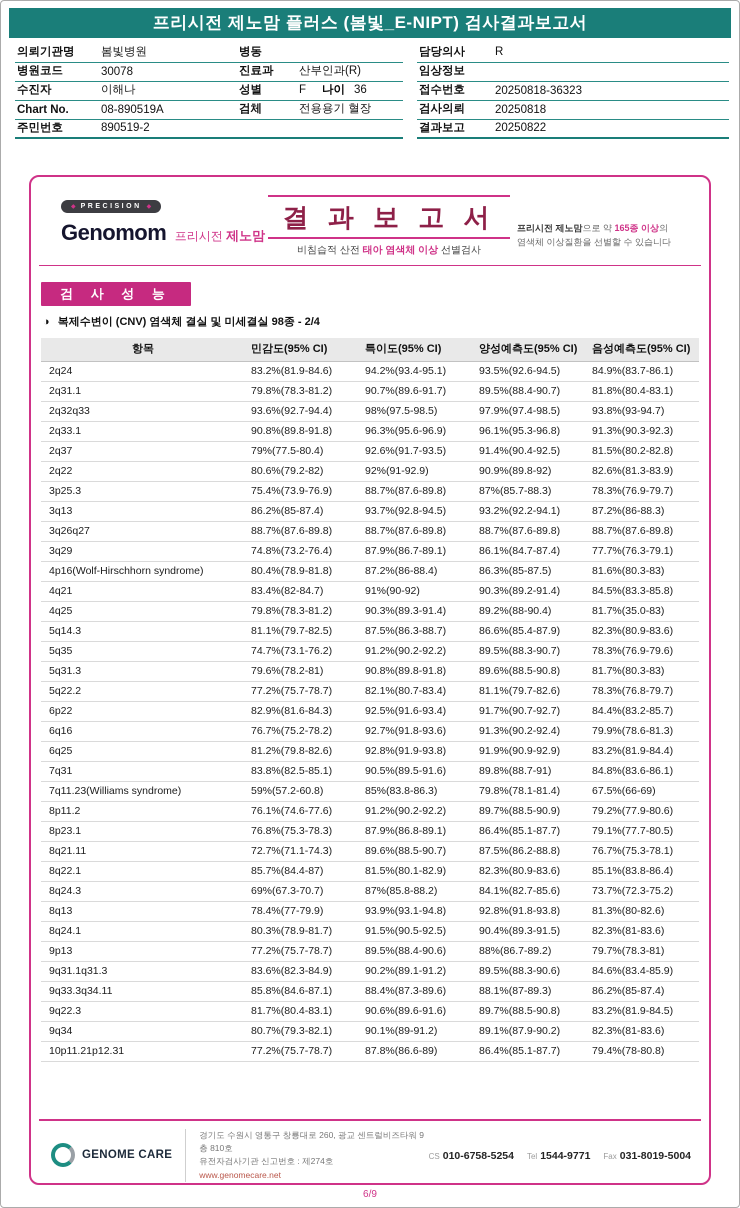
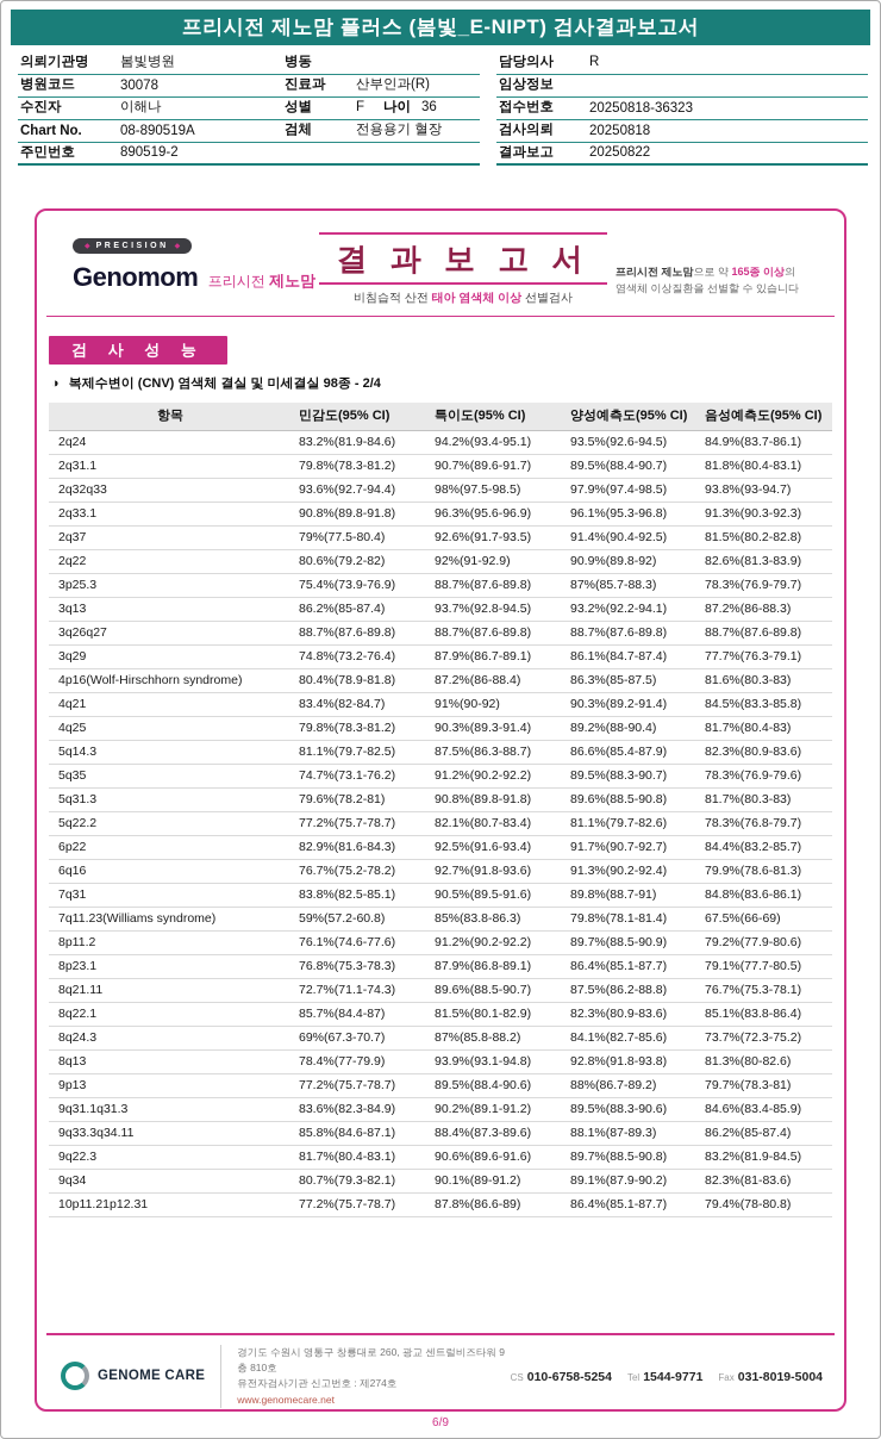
  프리시전 제노맘 플러스 (봄빛_E-NIPT) 검사결과보고서
  의뢰기관명	봄빛병원	병동
  병원코드	30078	진료과	산부인과(R)
  수진자	이해나	성별	F 나이 36
  Chart No.	08-890519A	검체	전용용기 혈장
  주민번호	890519-2
  담당의사	R
  임상정보
  접수번호	20250818-36323
  검사의뢰	20250818
  결과보고	20250822
  Genomom 프리시전 제노맘
  결 과 보 고 서
  비침습적 산전 태아 염색체 이상 선별검사
  프리시전 제노맘으로 약 165종 이상의
  염색체 이상질환을 선별할 수 있습니다
  검 사 성 능
  ◑ 복제수변이 (CNV) 염색체 결실 및 미세결실 98종 - 2/4
  항목	민감도(95% CI)	특이도(95% CI)	양성예측도(95% CI)	음성예측도(95% CI)
  2q24	83.2%(81.9-84.6)	94.2%(93.4-95.1)	93.5%(92.6-94.5)	84.9%(83.7-86.1)
  2q31.1	79.8%(78.3-81.2)	90.7%(89.6-91.7)	89.5%(88.4-90.7)	81.8%(80.4-83.1)
  2q32q33	93.6%(92.7-94.4)	98%(97.5-98.5)	97.9%(97.4-98.5)	93.8%(93-94.7)
  2q33.1	90.8%(89.8-91.8)	96.3%(95.6-96.9)	96.1%(95.3-96.8)	91.3%(90.3-92.3)
  2q37	79%(77.5-80.4)	92.6%(91.7-93.5)	91.4%(90.4-92.5)	81.5%(80.2-82.8)
  2q22	80.6%(79.2-82)	92%(91-92.9)	90.9%(89.8-92)	82.6%(81.3-83.9)
  3p25.3	75.4%(73.9-76.9)	88.7%(87.6-89.8)	87%(85.7-88.3)	78.3%(76.9-79.7)
  3q13	86.2%(85-87.4)	93.7%(92.8-94.5)	93.2%(92.2-94.1)	87.2%(86-88.3)
  3q26q27	88.7%(87.6-89.8)	88.7%(87.6-89.8)	88.7%(87.6-89.8)	88.7%(87.6-89.8)
  3q29	74.8%(73.2-76.4)	87.9%(86.7-89.1)	86.1%(84.7-87.4)	77.7%(76.3-79.1)
  4p16(Wolf-Hirschhorn syndrome)	80.4%(78.9-81.8)	87.2%(86-88.4)	86.3%(85-87.5)	81.6%(80.3-83)
  4q21	83.4%(82-84.7)	91%(90-92)	90.3%(89.2-91.4)	84.5%(83.3-85.8)
- 4q25	79.8%(78.3-81.2)	90.3%(89.3-91.4)	89.2%(88-90.4)	81.7%(35.0-83)
+ 4q25	79.8%(78.3-81.2)	90.3%(89.3-91.4)	89.2%(88-90.4)	81.7%(80.4-83)
  5q14.3	81.1%(79.7-82.5)	87.5%(86.3-88.7)	86.6%(85.4-87.9)	82.3%(80.9-83.6)
  5q35	74.7%(73.1-76.2)	91.2%(90.2-92.2)	89.5%(88.3-90.7)	78.3%(76.9-79.6)
  5q31.3	79.6%(78.2-81)	90.8%(89.8-91.8)	89.6%(88.5-90.8)	81.7%(80.3-83)
  5q22.2	77.2%(75.7-78.7)	82.1%(80.7-83.4)	81.1%(79.7-82.6)	78.3%(76.8-79.7)
  6p22	82.9%(81.6-84.3)	92.5%(91.6-93.4)	91.7%(90.7-92.7)	84.4%(83.2-85.7)
  6q16	76.7%(75.2-78.2)	92.7%(91.8-93.6)	91.3%(90.2-92.4)	79.9%(78.6-81.3)
- 6q25	81.2%(79.8-82.6)	92.8%(91.9-93.8)	91.9%(90.9-92.9)	83.2%(81.9-84.4)
  7q31	83.8%(82.5-85.1)	90.5%(89.5-91.6)	89.8%(88.7-91)	84.8%(83.6-86.1)
  7q11.23(Williams syndrome)	59%(57.2-60.8)	85%(83.8-86.3)	79.8%(78.1-81.4)	67.5%(66-69)
  8p11.2	76.1%(74.6-77.6)	91.2%(90.2-92.2)	89.7%(88.5-90.9)	79.2%(77.9-80.6)
  8p23.1	76.8%(75.3-78.3)	87.9%(86.8-89.1)	86.4%(85.1-87.7)	79.1%(77.7-80.5)
  8q21.11	72.7%(71.1-74.3)	89.6%(88.5-90.7)	87.5%(86.2-88.8)	76.7%(75.3-78.1)
  8q22.1	85.7%(84.4-87)	81.5%(80.1-82.9)	82.3%(80.9-83.6)	85.1%(83.8-86.4)
  8q24.3	69%(67.3-70.7)	87%(85.8-88.2)	84.1%(82.7-85.6)	73.7%(72.3-75.2)
  8q13	78.4%(77-79.9)	93.9%(93.1-94.8)	92.8%(91.8-93.8)	81.3%(80-82.6)
- 8q24.1	80.3%(78.9-81.7)	91.5%(90.5-92.5)	90.4%(89.3-91.5)	82.3%(81-83.6)
  9p13	77.2%(75.7-78.7)	89.5%(88.4-90.6)	88%(86.7-89.2)	79.7%(78.3-81)
  9q31.1q31.3	83.6%(82.3-84.9)	90.2%(89.1-91.2)	89.5%(88.3-90.6)	84.6%(83.4-85.9)
  9q33.3q34.11	85.8%(84.6-87.1)	88.4%(87.3-89.6)	88.1%(87-89.3)	86.2%(85-87.4)
  9q22.3	81.7%(80.4-83.1)	90.6%(89.6-91.6)	89.7%(88.5-90.8)	83.2%(81.9-84.5)
  9q34	80.7%(79.3-82.1)	90.1%(89-91.2)	89.1%(87.9-90.2)	82.3%(81-83.6)
  10p11.21p12.31	77.2%(75.7-78.7)	87.8%(86.6-89)	86.4%(85.1-87.7)	79.4%(78-80.8)
  GENOME CARE
  경기도 수원시 영통구 창룡대로 260, 광교 센트럴비즈타워 9층 810호
  유전자검사기관 신고번호 : 제274호
  www.genomecare.net
  CS 010-6758-5254
  Tel 1544-9771
  Fax 031-8019-5004
  6/9
